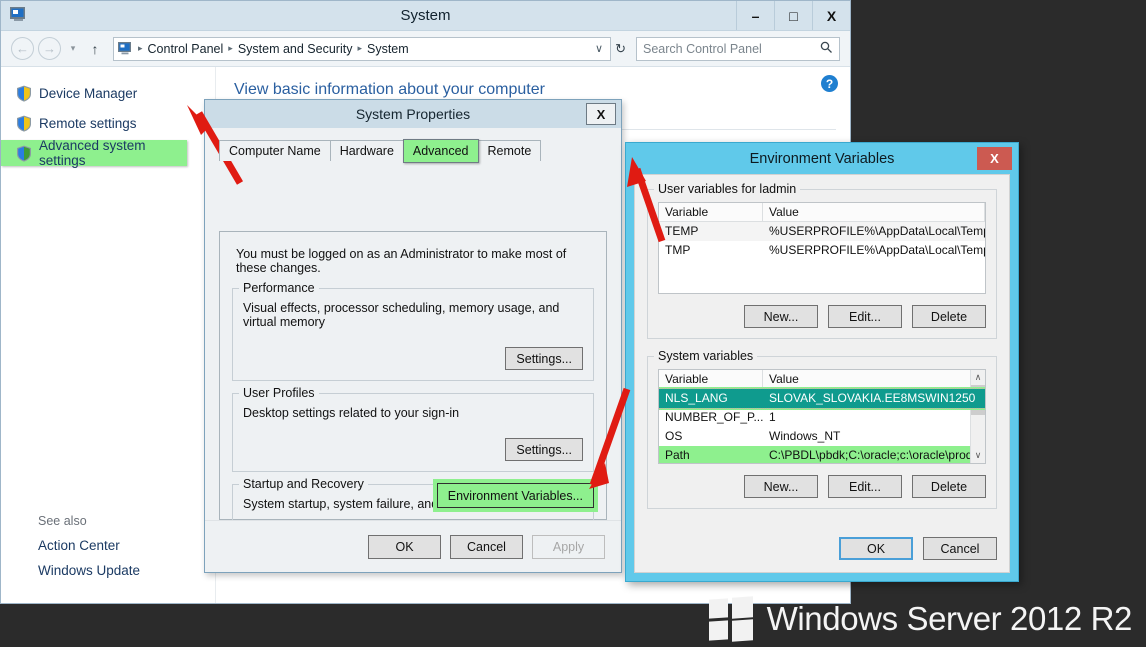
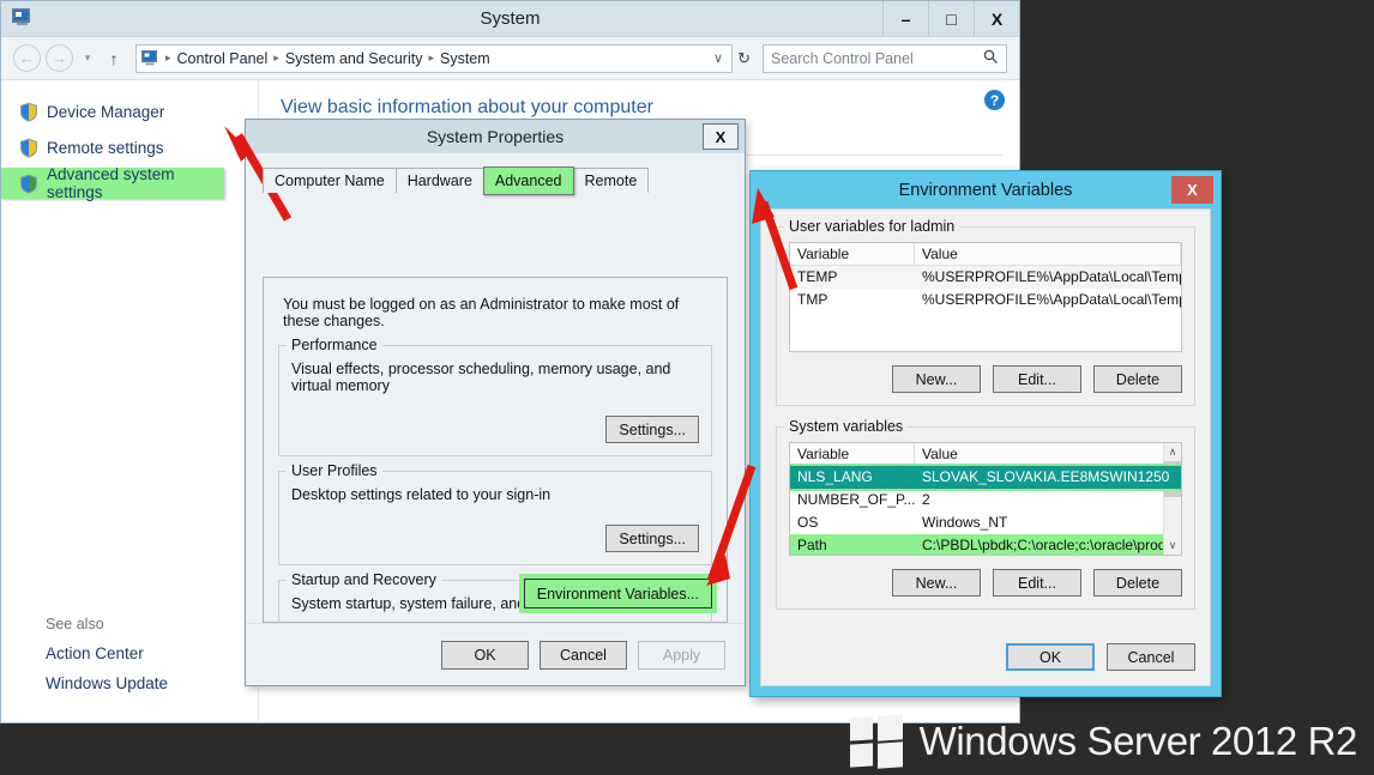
  System
  –
  □
  X
  ←
  →
  ▾
  ↑
  ▸
  Control Panel
  ▸
  System and Security
  ▸
  System
  ∨
  ↻
  Search Control Panel
  Device Manager
  Remote settings
  Advanced system settings
  See also
  Action Center
  Windows Update
  View basic information about your computer
  ?
  System Properties
  X
  Computer Name
  Hardware
  Advanced
  Remote
  You must be logged on as an Administrator to make most of these changes.
  Performance
  Visual effects, processor scheduling, memory usage, and virtual memory
  Settings...
  User Profiles
  Desktop settings related to your sign-in
  Settings...
  Startup and Recovery
  Environment Variables...
  OK
  Cancel
  Apply
  Environment Variables
  X
  User variables for ladmin
  Variable
  Value
  TEMP
  %USERPROFILE%\AppData\Local\Tem
  TMP
  %USERPROFILE%\AppData\Local\Tem
  New...
  Edit...
  Delete
  System variables
  Variable
  Value
  NLS_LANG
  SLOVAK_SLOVAKIA.EE8MSWIN1250
  NUMBER_OF_P...
- 1
+ 2
  OS
  Windows_NT
  Path
  C:\PBDL\pbdk;C:\oracle;c:\oracle\pro
  ∧
  ∨
  New...
  Edit...
  Delete
  OK
  Cancel
  Windows Server 2012 R2
